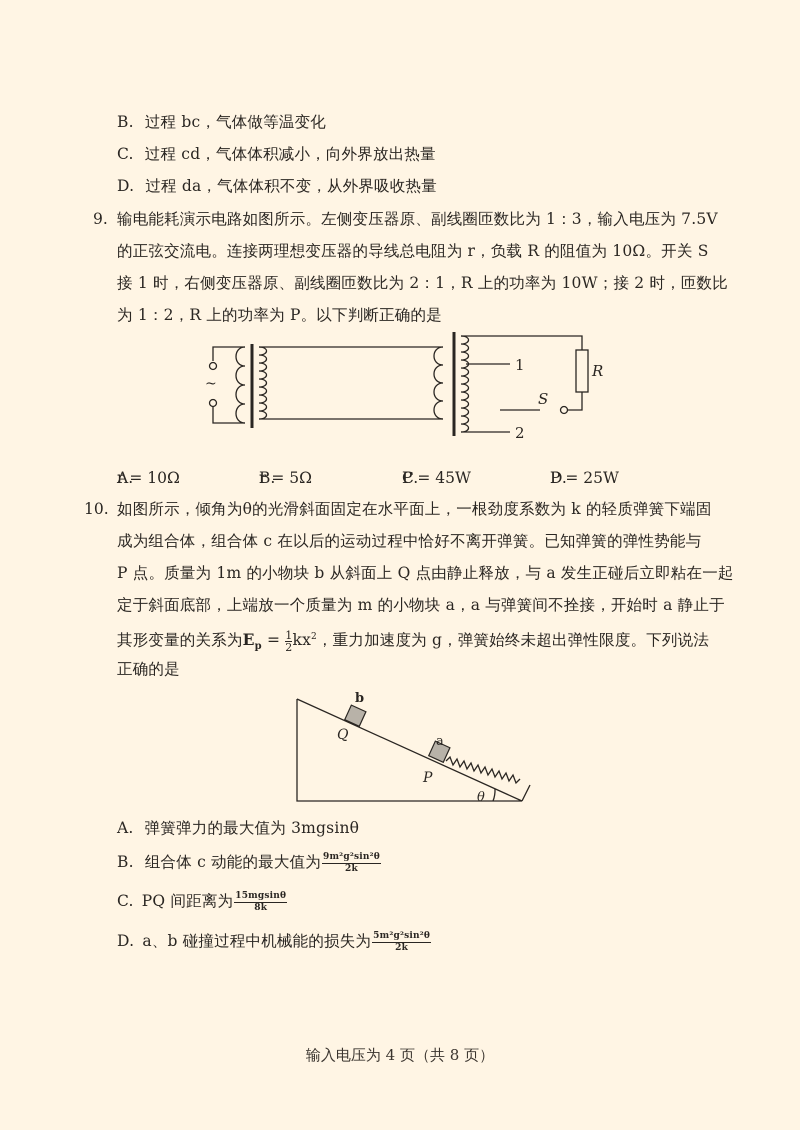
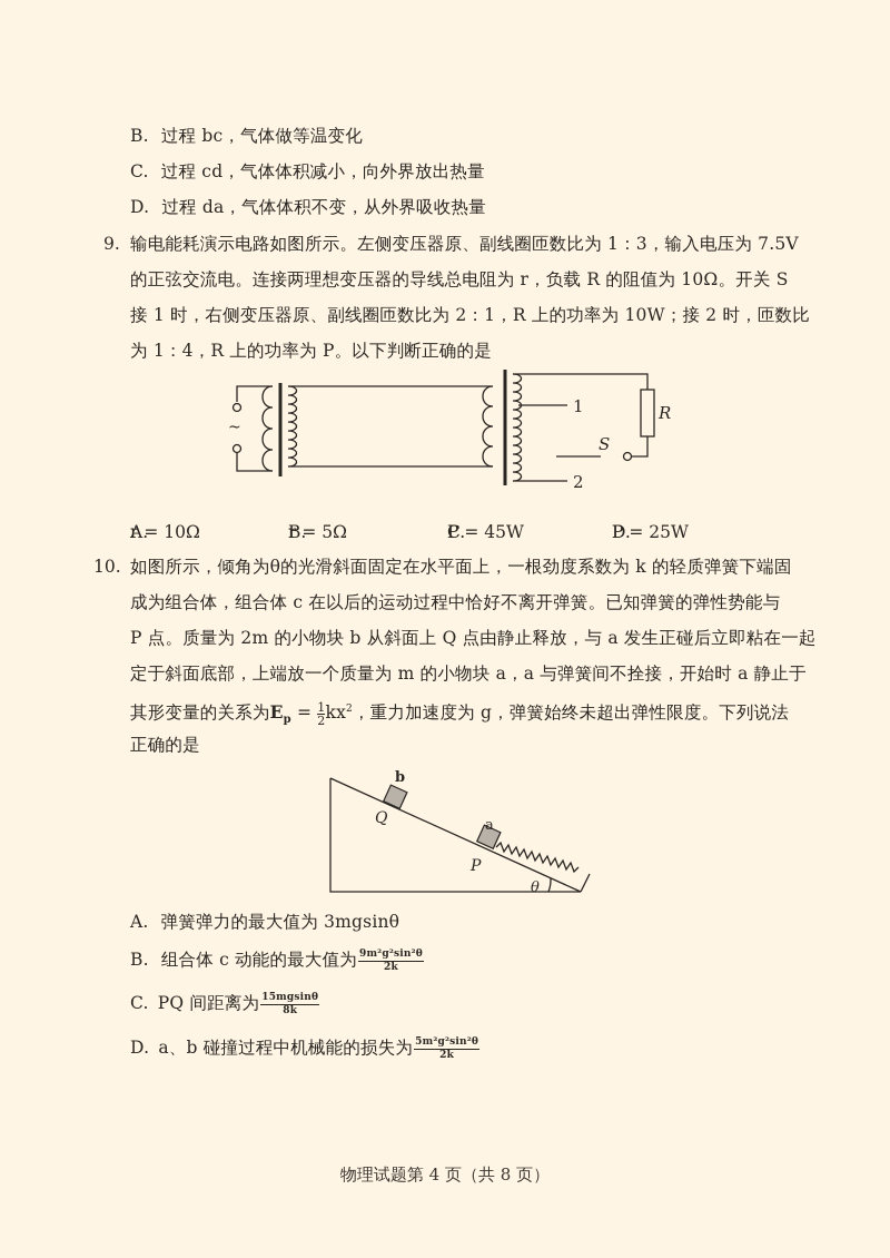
  B. 过程 bc，气体做等温变化
  C. 过程 cd，气体体积减小，向外界放出热量
  D. 过程 da，气体体积不变，从外界吸收热量
  9.
  输电能耗演示电路如图所示。左侧变压器原、副线圈匝数比为 1：3，输入电压为 7.5V
  的正弦交流电。连接两理想变压器的导线总电阻为 r，负载 R 的阻值为 10Ω。开关 S
  接 1 时，右侧变压器原、副线圈匝数比为 2：1，R 上的功率为 10W；接 2 时，匝数比
- 为 1：2，R 上的功率为 P。以下判断正确的是
+ 为 1：4，R 上的功率为 P。以下判断正确的是
  ~
  1
  2
  S
  R
  A.
  r = 10Ω
  B.
  r = 5Ω
  C.
  P = 45W
  D.
  P = 25W
  10.
  如图所示，倾角为θ的光滑斜面固定在水平面上，一根劲度系数为 k 的轻质弹簧下端固
  成为组合体，组合体 c 在以后的运动过程中恰好不离开弹簧。已知弹簧的弹性势能与
- P 点。质量为 1m 的小物块 b 从斜面上 Q 点由静止释放，与 a 发生正碰后立即粘在一起
+ P 点。质量为 2m 的小物块 b 从斜面上 Q 点由静止释放，与 a 发生正碰后立即粘在一起
  定于斜面底部，上端放一个质量为 m 的小物块 a，a 与弹簧间不拴接，开始时 a 静止于
  其形变量的关系为Ep =
  1
  2kx2，重力加速度为 g，弹簧始终未超出弹性限度。下列说法
  正确的是
  b
  Q
  a
  P
  θ
  A. 弹簧弹力的最大值为 3mgsinθ
  B. 组合体 c 动能的最大值为
  9m²g²sin²θ
  2k
  C. PQ 间距离为
  15mgsinθ
  8k
  D. a、b 碰撞过程中机械能的损失为
  5m²g²sin²θ
  2k
- 输入电压为 4 页（共 8 页）
+ 物理试题第 4 页（共 8 页）
